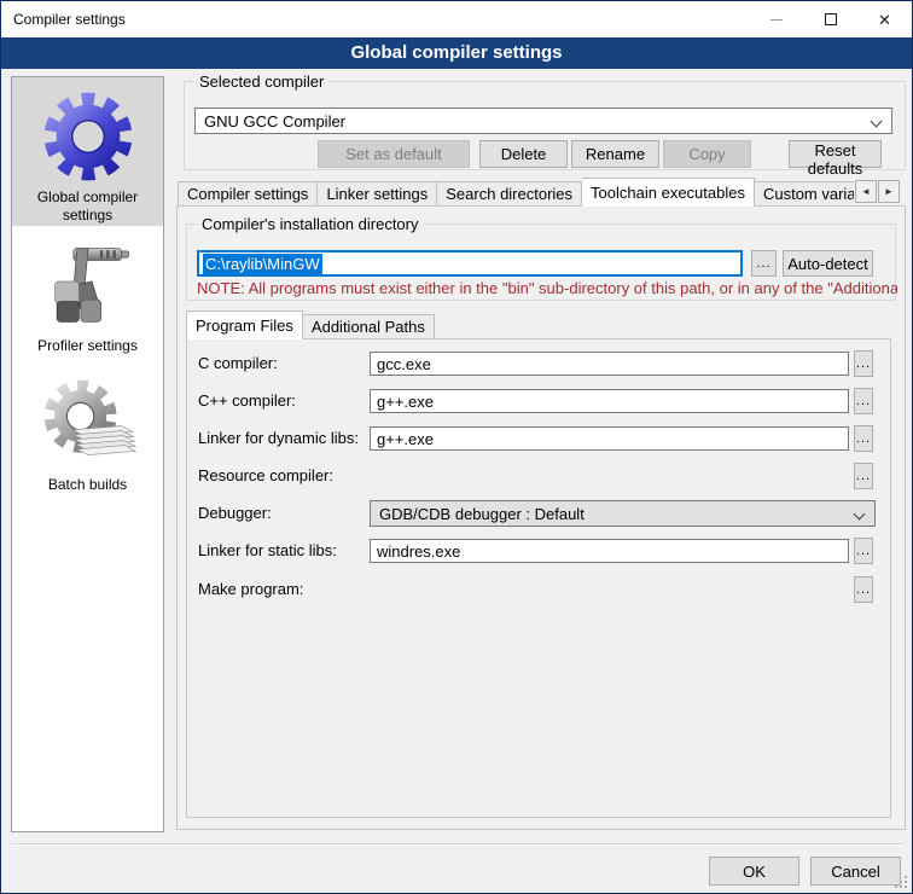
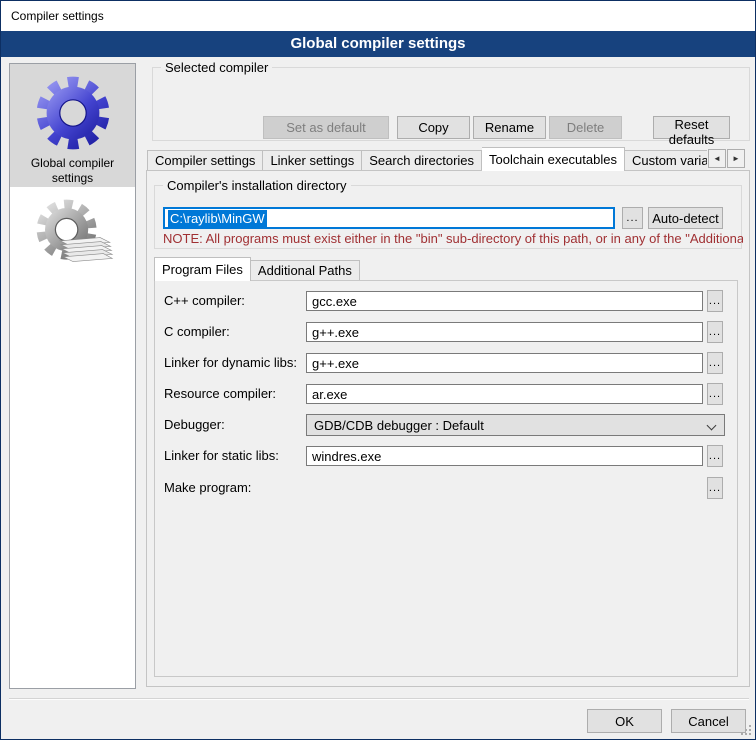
  Compiler settings
- ✕
  Global compiler settings
  Global compiler settings
- Profiler settings
- Batch builds
  Selected compiler
- GNU GCC Compiler
  Set as default
- Delete
+ Copy
  Rename
- Copy
+ Delete
  Reset defaults
  Compiler settings
  Linker settings
  Search directories
  Toolchain executables
  Custom varia
  ◄
  ►
  Compiler's installation directory
  C:\raylib\MinGW
  ...
  Auto-detect
  NOTE: All programs must exist either in the "bin" sub-directory of this path, or in any of the "Additiona
  Program Files
  Additional Paths
- C compiler:
+ C++ compiler:
  gcc.exe
  ...
- C++ compiler:
+ C compiler:
  g++.exe
  ...
  Linker for dynamic libs:
  g++.exe
  ...
  Resource compiler:
+ ar.exe
  ...
  Debugger:
  GDB/CDB debugger : Default
  Linker for static libs:
  windres.exe
  ...
  Make program:
  ...
  OK
  Cancel
